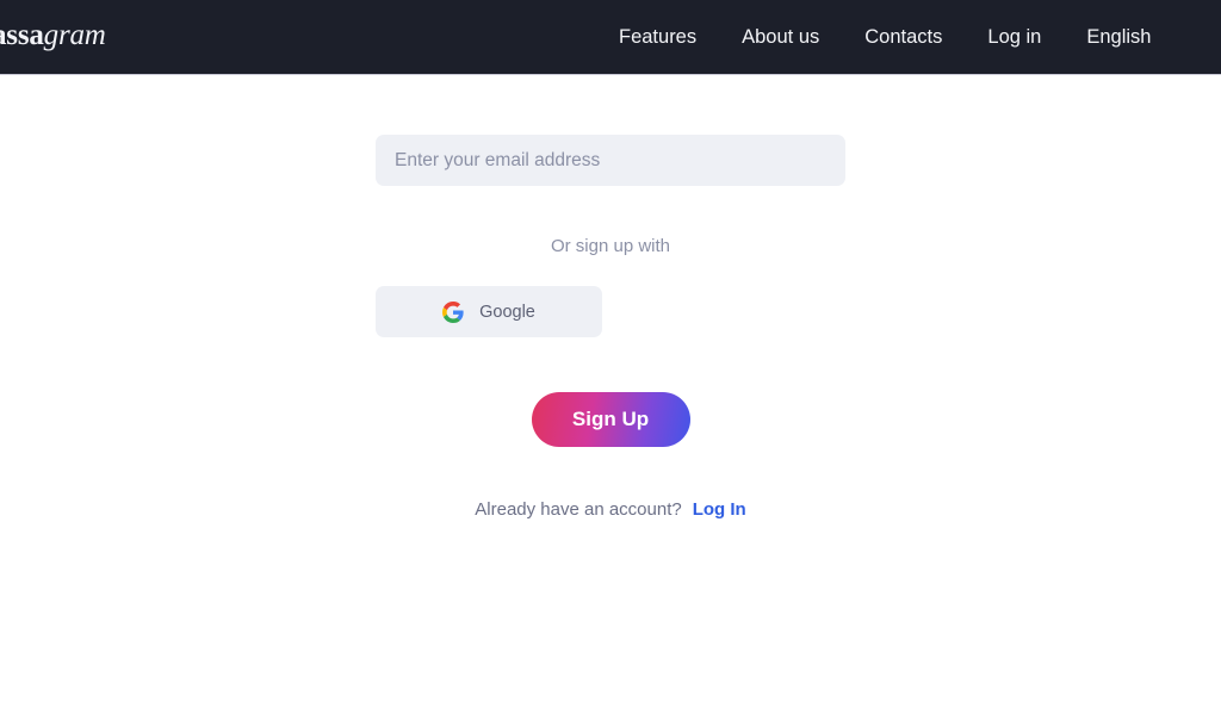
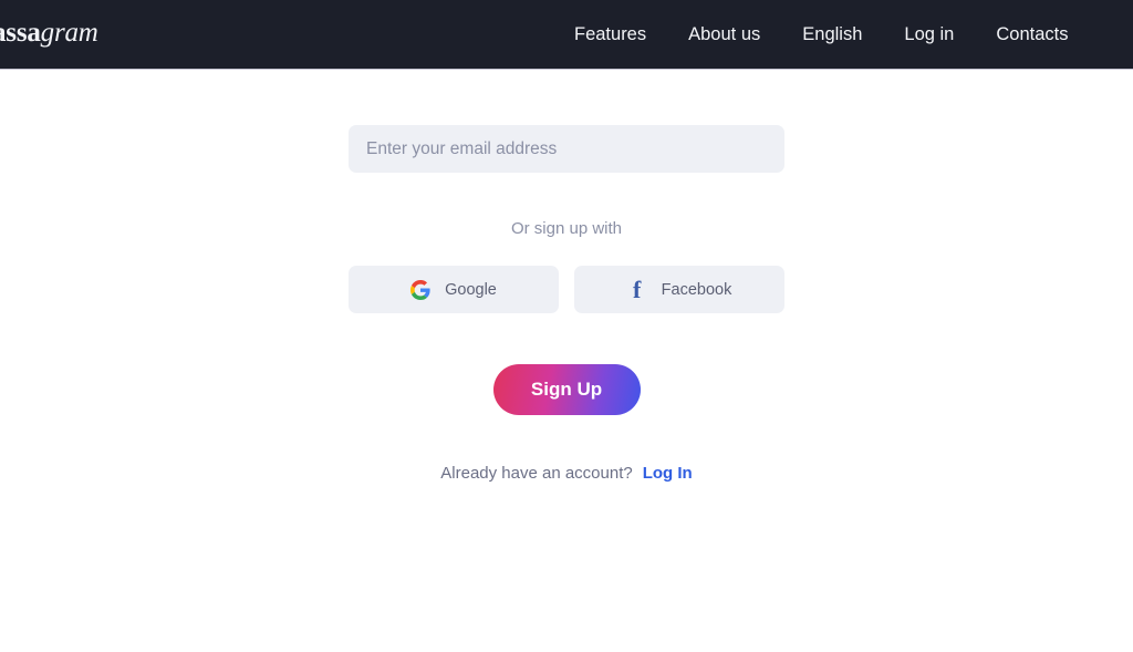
  ssagram
  Features
  About us
- Contacts
+ English
  Log in
- English
+ Contacts
  Enter your email address
  Or sign up with
  Google
+ f
+ Facebook
  Sign Up
  Already have an account?
  Log In
